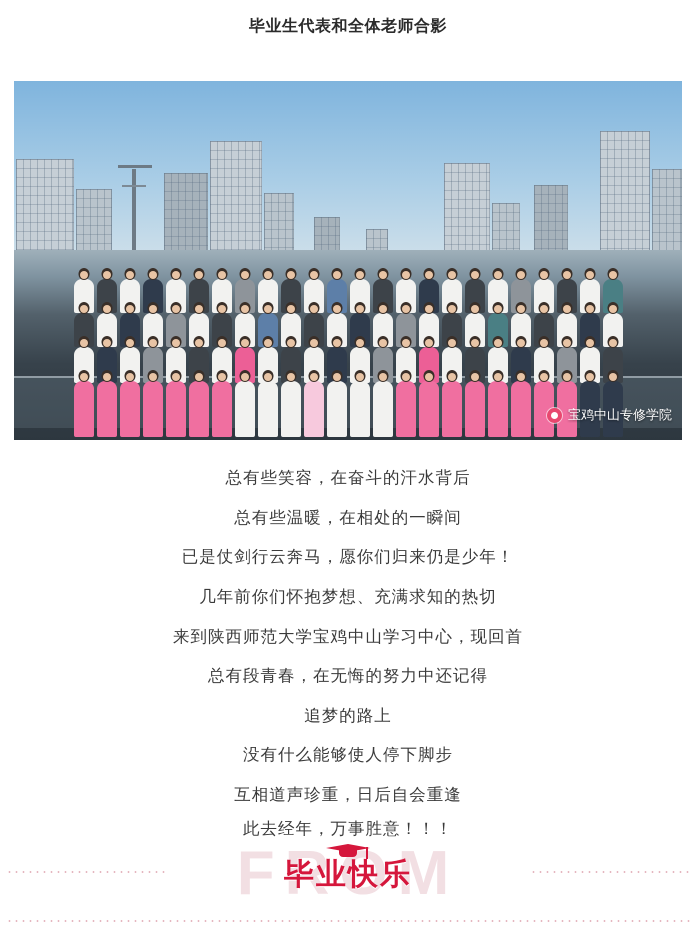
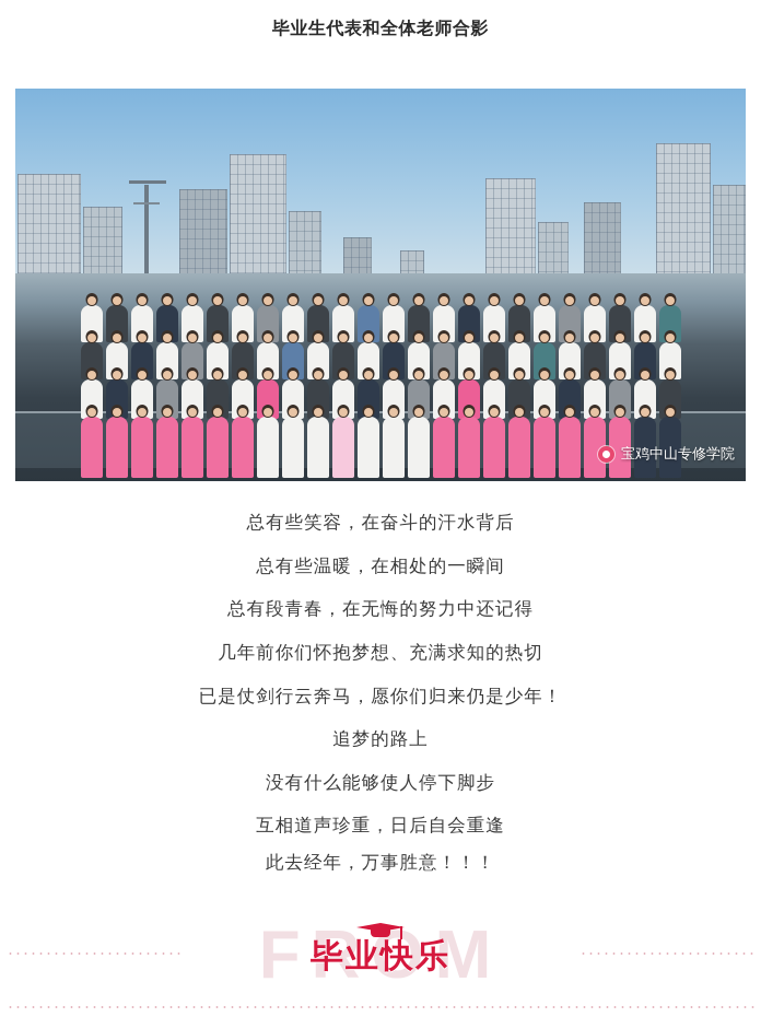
  毕业生代表和全体老师合影
  宝鸡中山专修学院
  总有些笑容，在奋斗的汗水背后
  总有些温暖，在相处的一瞬间
- 已是仗剑行云奔马，愿你们归来仍是少年！
+ 总有段青春，在无悔的努力中还记得
  几年前你们怀抱梦想、充满求知的热切
- 来到陕西师范大学宝鸡中山学习中心，现回首
- 总有段青春，在无悔的努力中还记得
+ 已是仗剑行云奔马，愿你们归来仍是少年！
  追梦的路上
  没有什么能够使人停下脚步
  互相道声珍重，日后自会重逢
  此去经年，万事胜意！！！
  FROM
  毕业快乐
